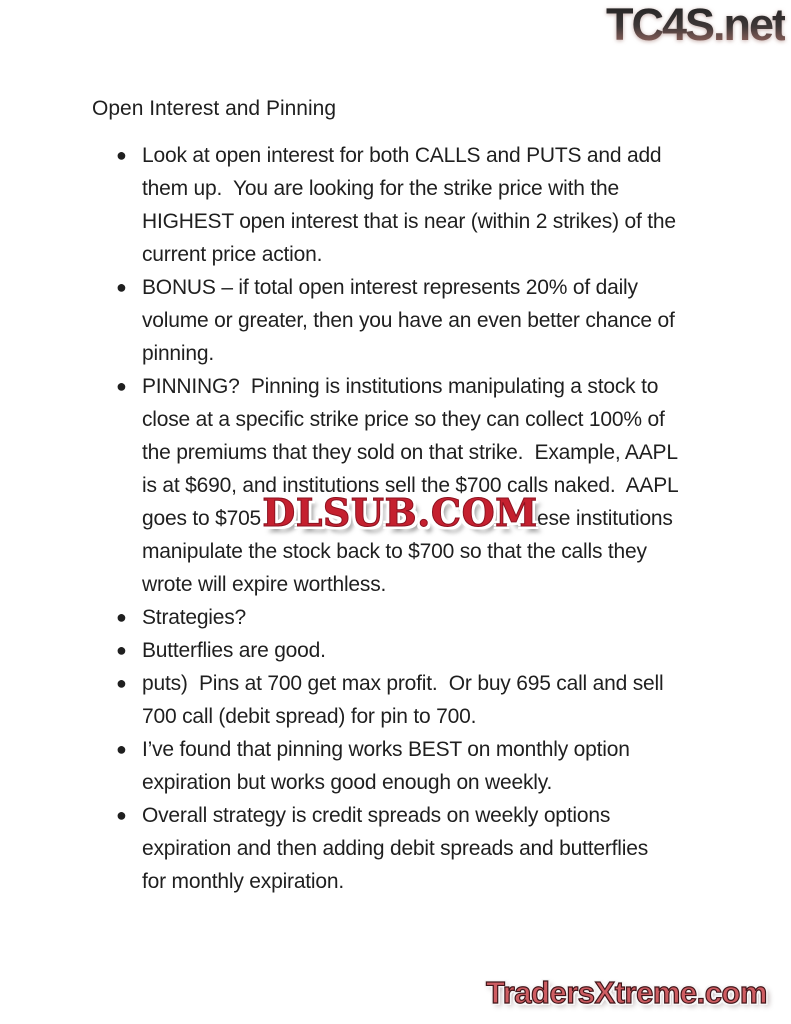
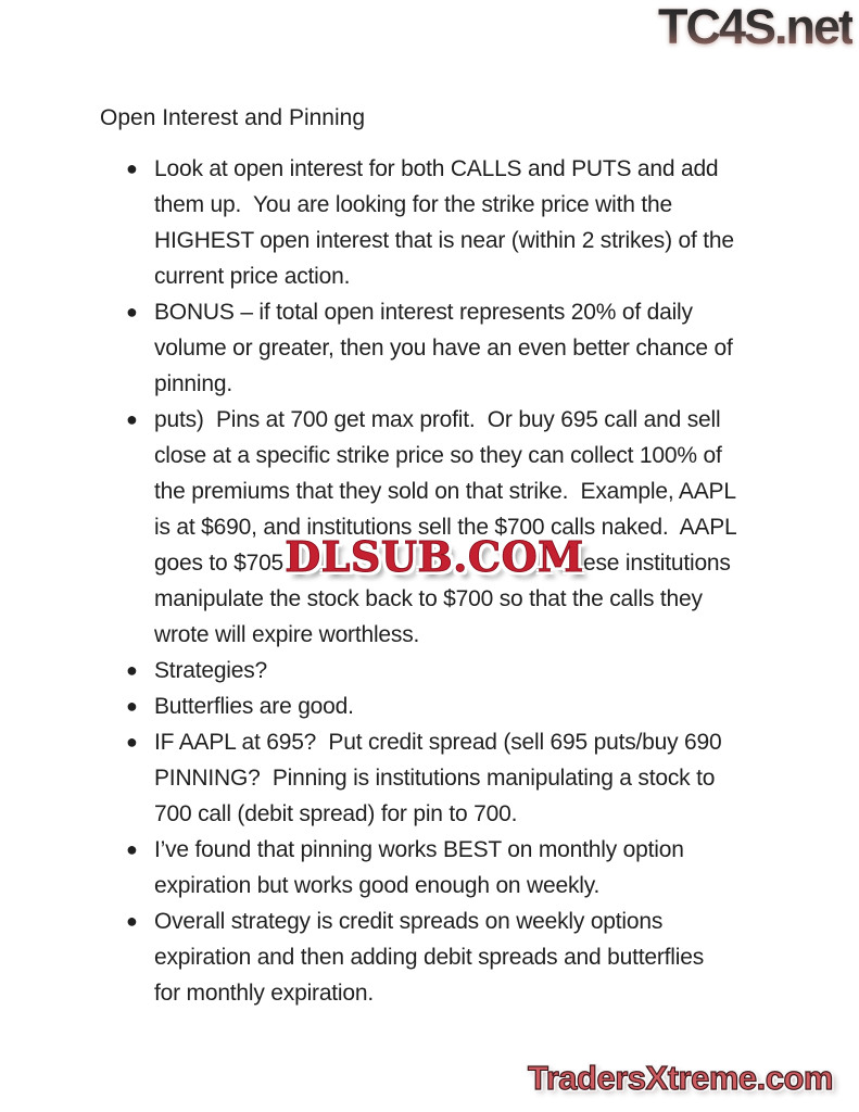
  TC4S.net
  Open Interest and Pinning
  ●
  Look at open interest for both CALLS and PUTS and add
  them up. You are looking for the strike price with the
  HIGHEST open interest that is near (within 2 strikes) of the
  current price action.
  ●
  BONUS – if total open interest represents 20% of daily
  volume or greater, then you have an even better chance of
  pinning.
  ●
- PINNING? Pinning is institutions manipulating a stock to
+ puts) Pins at 700 get max profit. Or buy 695 call and sell
  close at a specific strike price so they can collect 100% of
  the premiums that they sold on that strike. Example, AAPL
  is at $690, and institutions sell the $700 calls naked. AAPL
  goes to $705
  ese institutions
  manipulate the stock back to $700 so that the calls they
  wrote will expire worthless.
  ●
  Strategies?
  ●
  Butterflies are good.
  ●
+ IF AAPL at 695? Put credit spread (sell 695 puts/buy 690
- puts) Pins at 700 get max profit. Or buy 695 call and sell
+ PINNING? Pinning is institutions manipulating a stock to
  700 call (debit spread) for pin to 700.
  ●
  I’ve found that pinning works BEST on monthly option
  expiration but works good enough on weekly.
  ●
  Overall strategy is credit spreads on weekly options
  expiration and then adding debit spreads and butterflies
  for monthly expiration.
  DLSUB.COM
  TradersXtreme.com
